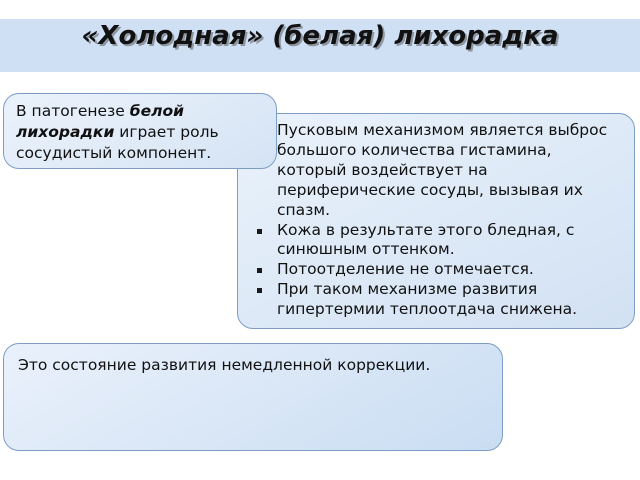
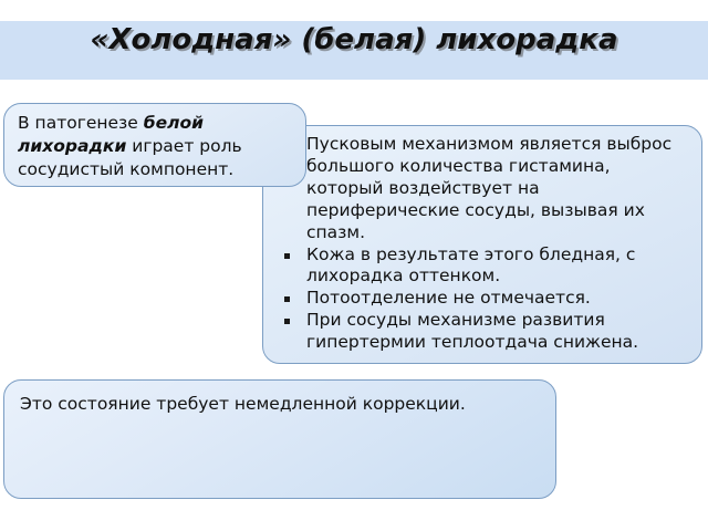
  «Холодная» (белая) лихорадка
  В патогенезе белой лихорадки играет роль сосудистый компонент.
  Пусковым механизмом является выброс большого количества гистамина, который воздействует на периферические сосуды, вызывая их спазм.
- Кожа в результате этого бледная, с синюшным оттенком.
+ Кожа в результате этого бледная, с лихорадка оттенком.
  Потоотделение не отмечается.
- При таком механизме развития гипертермии теплоотдача снижена.
+ При сосуды механизме развития гипертермии теплоотдача снижена.
- Это состояние развития немедленной коррекции.
+ Это состояние требует немедленной коррекции.
